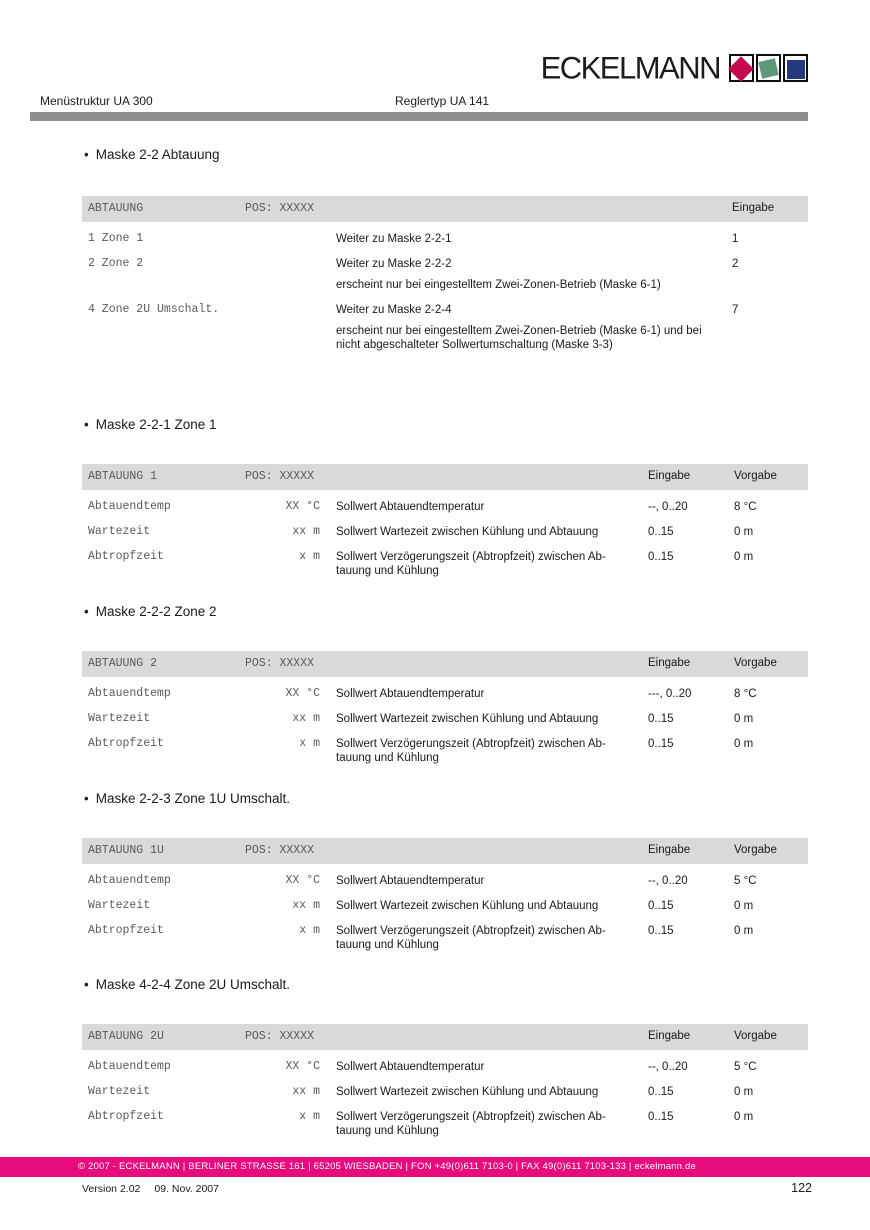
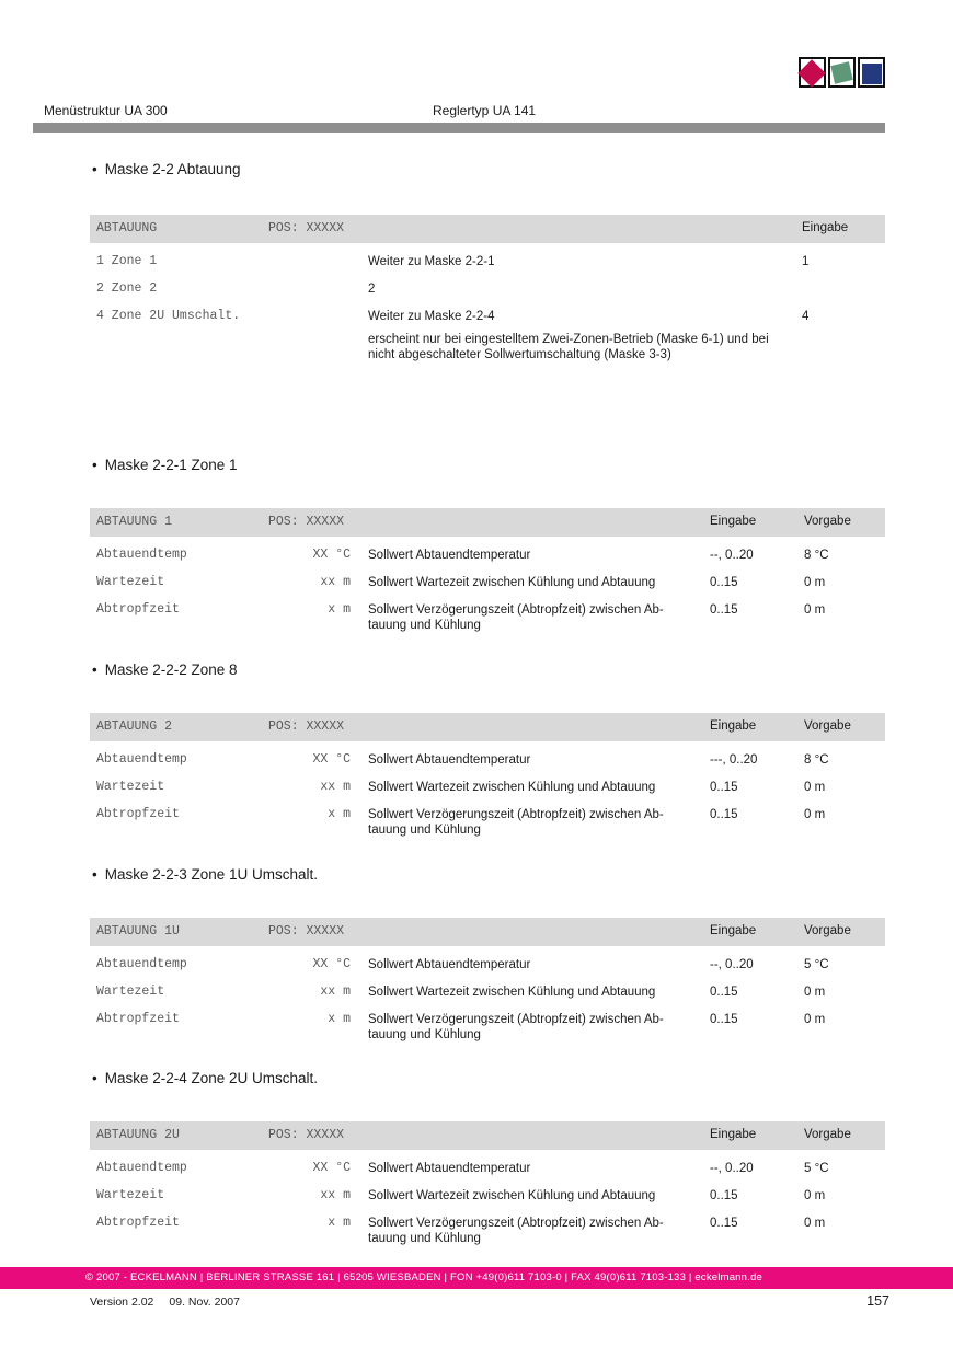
- ECKELMANN
  Menüstruktur UA 300
  Reglertyp UA 141
  • Maske 2-2 Abtauung
  ABTAUUNG
  POS: XXXXX
  Eingabe
  1 Zone 1
  Weiter zu Maske 2-2-1
  1
  2 Zone 2
- Weiter zu Maske 2-2-2
- erscheint nur bei eingestelltem Zwei-Zonen-Betrieb (Maske 6-1)
  2
  4 Zone 2U Umschalt.
  Weiter zu Maske 2-2-4
  erscheint nur bei eingestelltem Zwei-Zonen-Betrieb (Maske 6-1) und bei
  nicht abgeschalteter Sollwertumschaltung (Maske 3-3)
- 7
+ 4
  • Maske 2-2-1 Zone 1
  ABTAUUNG 1
  POS: XXXXX
  Eingabe
  Vorgabe
  Abtauendtemp
  XX °C
  Sollwert Abtauendtemperatur
  --, 0..20
  8 °C
  Wartezeit
  xx m
  Sollwert Wartezeit zwischen Kühlung und Abtauung
  0..15
  0 m
  Abtropfzeit
  x m
  Sollwert Verzögerungszeit (Abtropfzeit) zwischen Ab-
  tauung und Kühlung
  0..15
  0 m
- • Maske 2-2-2 Zone 2
+ • Maske 2-2-2 Zone 8
  ABTAUUNG 2
  POS: XXXXX
  Eingabe
  Vorgabe
  Abtauendtemp
  XX °C
  Sollwert Abtauendtemperatur
  ---, 0..20
  8 °C
  Wartezeit
  xx m
  Sollwert Wartezeit zwischen Kühlung und Abtauung
  0..15
  0 m
  Abtropfzeit
  x m
  Sollwert Verzögerungszeit (Abtropfzeit) zwischen Ab-
  tauung und Kühlung
  0..15
  0 m
  • Maske 2-2-3 Zone 1U Umschalt.
  ABTAUUNG 1U
  POS: XXXXX
  Eingabe
  Vorgabe
  Abtauendtemp
  XX °C
  Sollwert Abtauendtemperatur
  --, 0..20
  5 °C
  Wartezeit
  xx m
  Sollwert Wartezeit zwischen Kühlung und Abtauung
  0..15
  0 m
  Abtropfzeit
  x m
  Sollwert Verzögerungszeit (Abtropfzeit) zwischen Ab-
  tauung und Kühlung
  0..15
  0 m
- • Maske 4-2-4 Zone 2U Umschalt.
+ • Maske 2-2-4 Zone 2U Umschalt.
  ABTAUUNG 2U
  POS: XXXXX
  Eingabe
  Vorgabe
  Abtauendtemp
  XX °C
  Sollwert Abtauendtemperatur
  --, 0..20
  5 °C
  Wartezeit
  xx m
  Sollwert Wartezeit zwischen Kühlung und Abtauung
  0..15
  0 m
  Abtropfzeit
  x m
  Sollwert Verzögerungszeit (Abtropfzeit) zwischen Ab-
  tauung und Kühlung
  0..15
  0 m
  © 2007 - ECKELMANN | BERLINER STRASSE 161 | 65205 WIESBADEN | FON +49(0)611 7103-0 | FAX 49(0)611 7103-133 | eckelmann.de
  Version 2.02 09. Nov. 2007
- 122
+ 157
